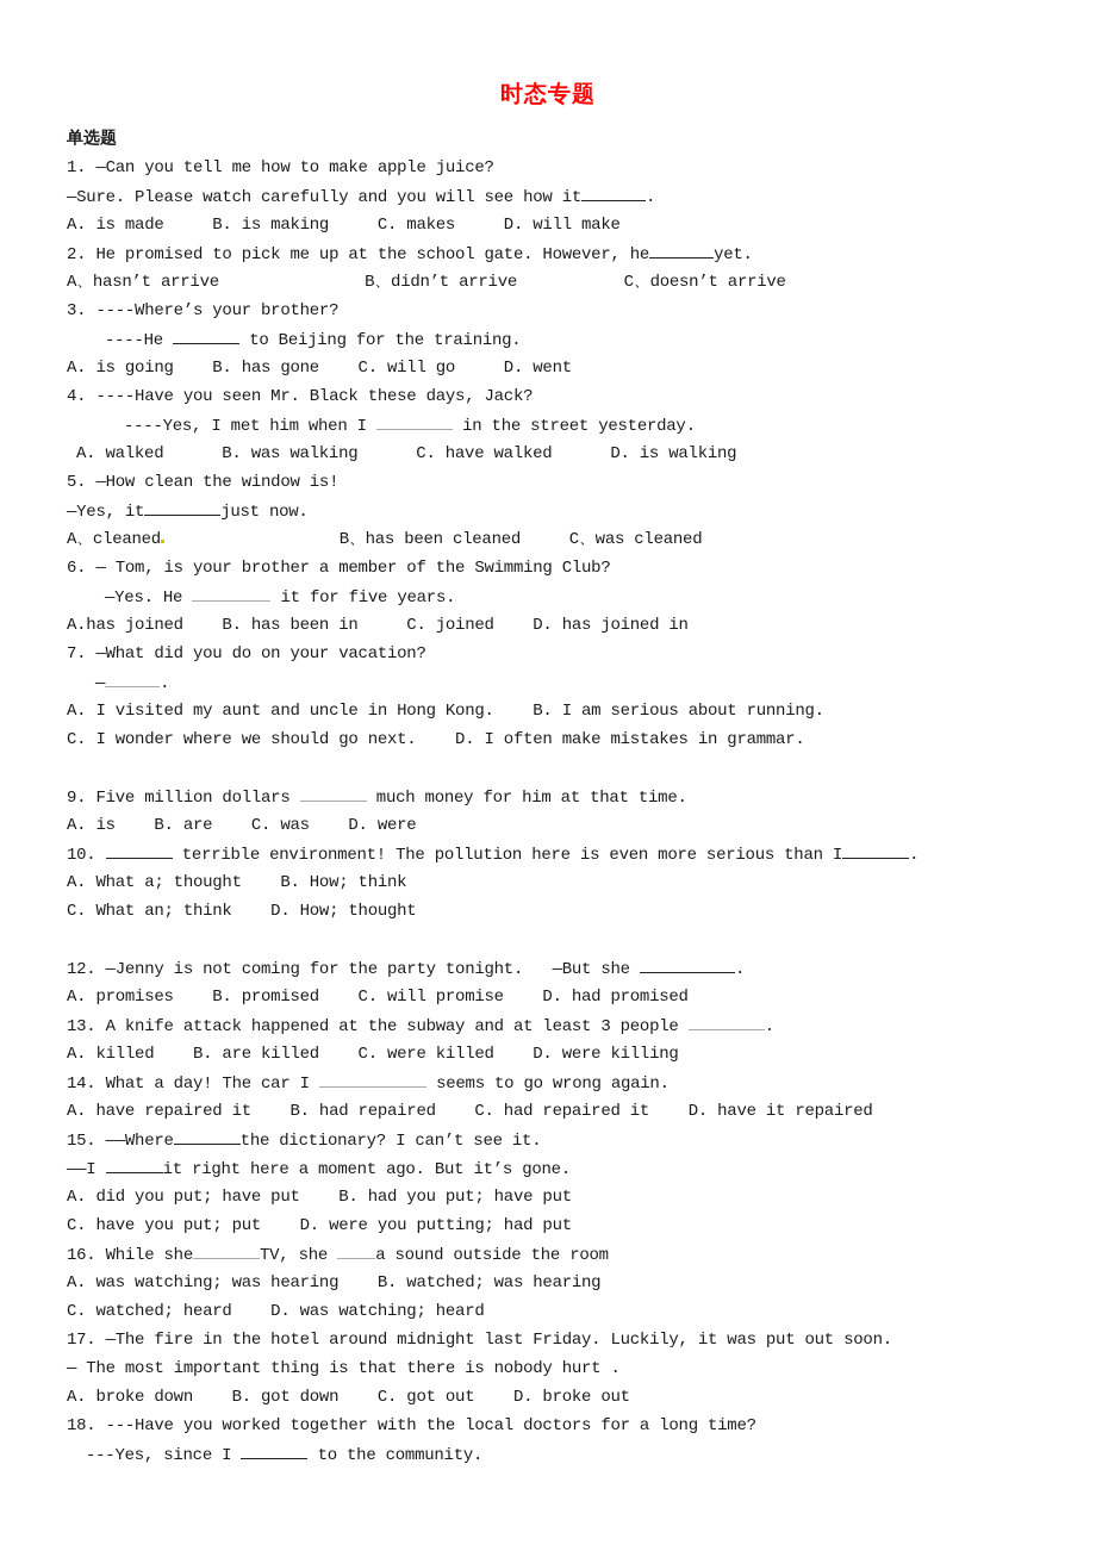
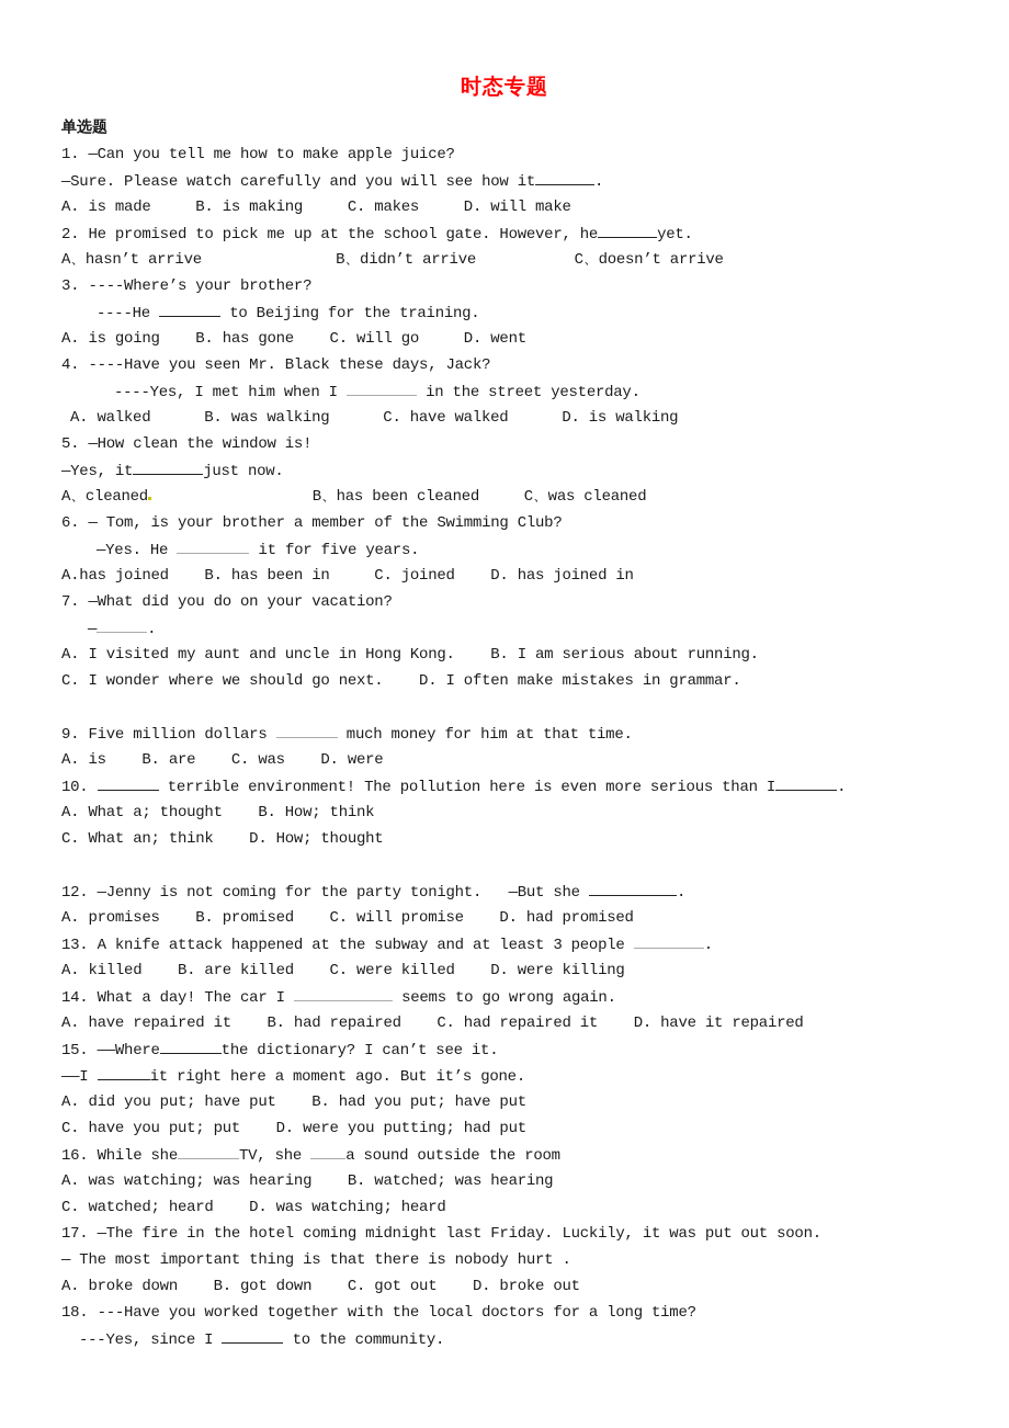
  时态专题
  单选题
  1. —Can you tell me how to make apple juice?
  —Sure. Please watch carefully and you will see how it .
  A. is made B. is making C. makes D. will make
  2. He promised to pick me up at the school gate. However, he yet.
  A、hasn’t arrive B、didn’t arrive C、doesn’t arrive
  3. ----Where’s your brother?
  ----He to Beijing for the training.
  A. is going B. has gone C. will go D. went
  4. ----Have you seen Mr. Black these days, Jack?
  ----Yes, I met him when I in the street yesterday.
  A. walked B. was walking C. have walked D. is walking
  5. —How clean the window is!
  —Yes, it just now.
  A、cleaned B、has been cleaned C、was cleaned
  6. — Tom, is your brother a member of the Swimming Club?
  —Yes. He it for five years.
  A.has joined B. has been in C. joined D. has joined in
  7. —What did you do on your vacation?
  — .
  A. I visited my aunt and uncle in Hong Kong. B. I am serious about running.
  C. I wonder where we should go next. D. I often make mistakes in grammar.
  9. Five million dollars much money for him at that time.
  A. is B. are C. was D. were
  10. terrible environment! The pollution here is even more serious than I .
  A. What a; thought B. How; think
  C. What an; think D. How; thought
  12. —Jenny is not coming for the party tonight. —But she .
  A. promises B. promised C. will promise D. had promised
  13. A knife attack happened at the subway and at least 3 people .
  A. killed B. are killed C. were killed D. were killing
  14. What a day! The car I seems to go wrong again.
  A. have repaired it B. had repaired C. had repaired it D. have it repaired
  15. ——Where the dictionary? I can’t see it.
  ——I it right here a moment ago. But it’s gone.
  A. did you put; have put B. had you put; have put
  C. have you put; put D. were you putting; had put
  16. While she TV, she a sound outside the room
  A. was watching; was hearing B. watched; was hearing
  C. watched; heard D. was watching; heard
- 17. —The fire in the hotel around midnight last Friday. Luckily, it was put out soon.
+ 17. —The fire in the hotel coming midnight last Friday. Luckily, it was put out soon.
  — The most important thing is that there is nobody hurt .
  A. broke down B. got down C. got out D. broke out
  18. ---Have you worked together with the local doctors for a long time?
  ---Yes, since I to the community.
